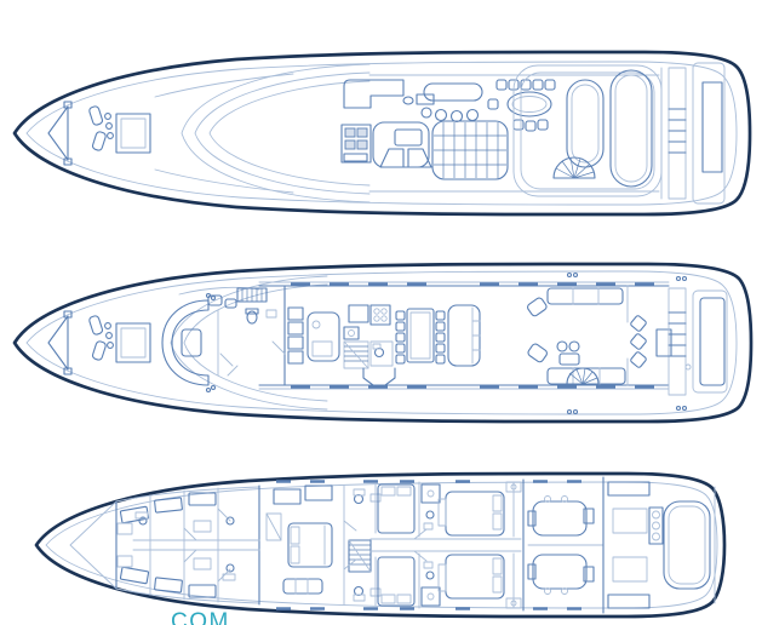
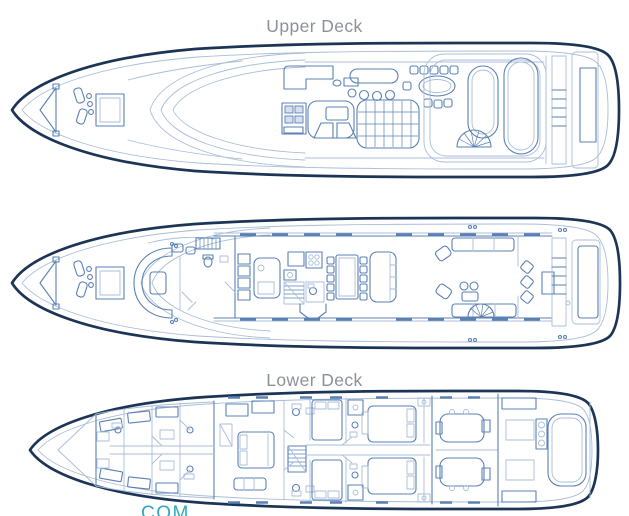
+ Upper Deck
+ Lower Deck
  COM
